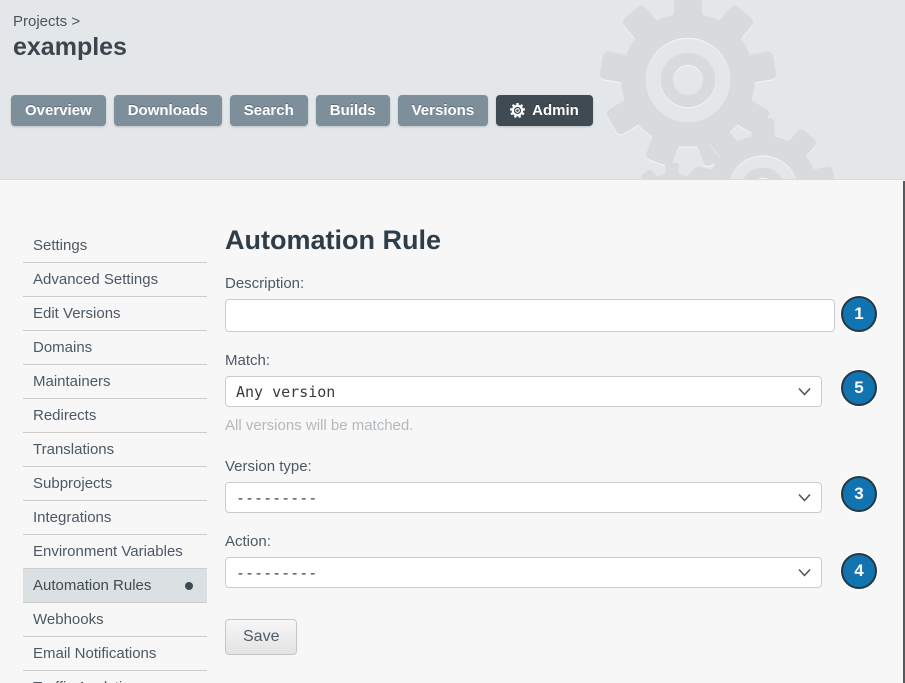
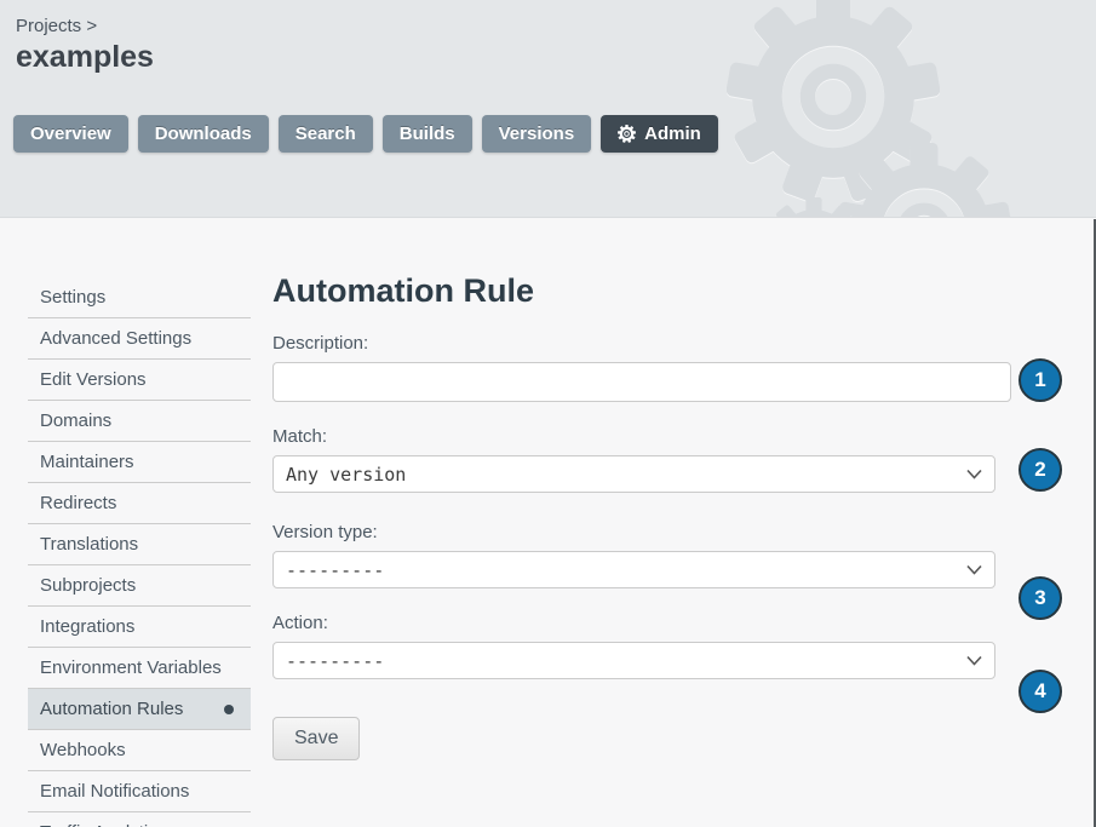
  Projects >
  examples
  Overview
  Downloads
  Search
  Builds
  Versions
  Admin
  Settings
  Advanced Settings
  Edit Versions
  Domains
  Maintainers
  Redirects
  Translations
  Subprojects
  Integrations
  Environment Variables
  Automation Rules
  Webhooks
  Email Notifications
  Automation Rule
  Description:
  Match:
  Any version
- All versions will be matched.
  Version type:
  ---------
  Action:
  ---------
  Save
  1
- 5
+ 2
  3
  4
